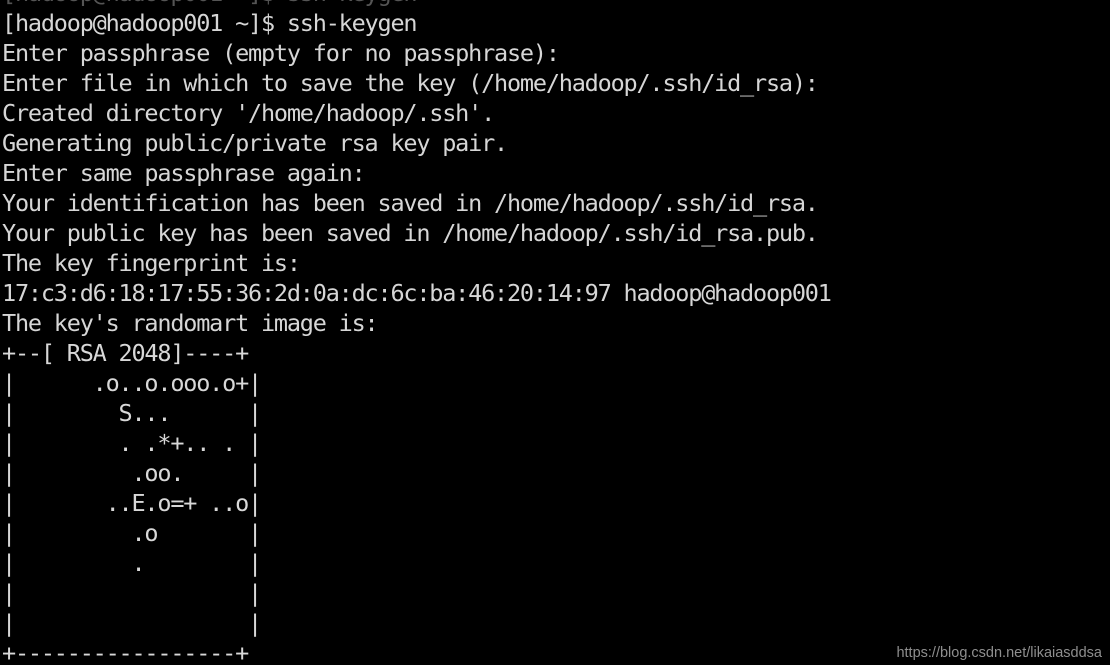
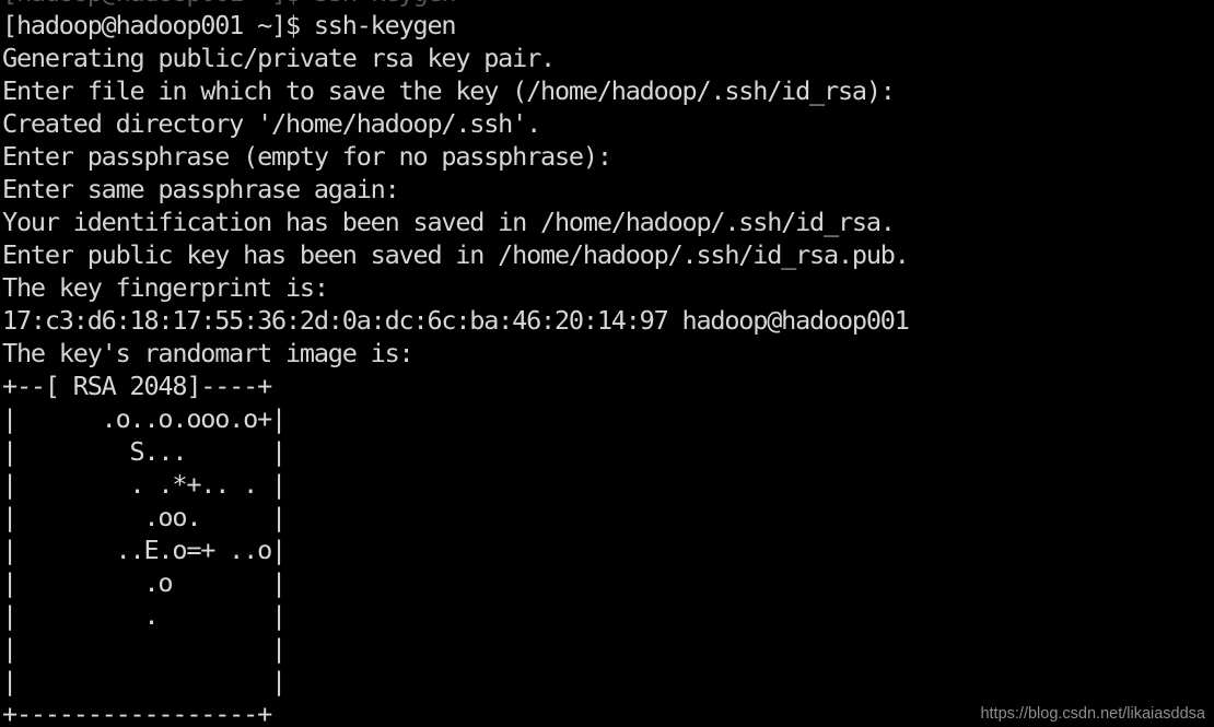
  [hadoop@hadoop001 ~]$ ssh-keygen
- Enter passphrase (empty for no passphrase):
+ Generating public/private rsa key pair.
  Enter file in which to save the key (/home/hadoop/.ssh/id_rsa):
  Created directory '/home/hadoop/.ssh'.
- Generating public/private rsa key pair.
+ Enter passphrase (empty for no passphrase):
  Enter same passphrase again:
  Your identification has been saved in /home/hadoop/.ssh/id_rsa.
- Your public key has been saved in /home/hadoop/.ssh/id_rsa.pub.
+ Enter public key has been saved in /home/hadoop/.ssh/id_rsa.pub.
  The key fingerprint is:
  17:c3:d6:18:17:55:36:2d:0a:dc:6c:ba:46:20:14:97 hadoop@hadoop001
  The key's randomart image is:
  +--[ RSA 2048]----+
  | .o..o.ooo.o+|
  | S... |
  | . .*+.. . |
  | .oo. |
  | ..E.o=+ ..o|
  | .o |
  | . |
  | |
  | |
  +-----------------+
  https://blog.csdn.net/likaiasddsa
